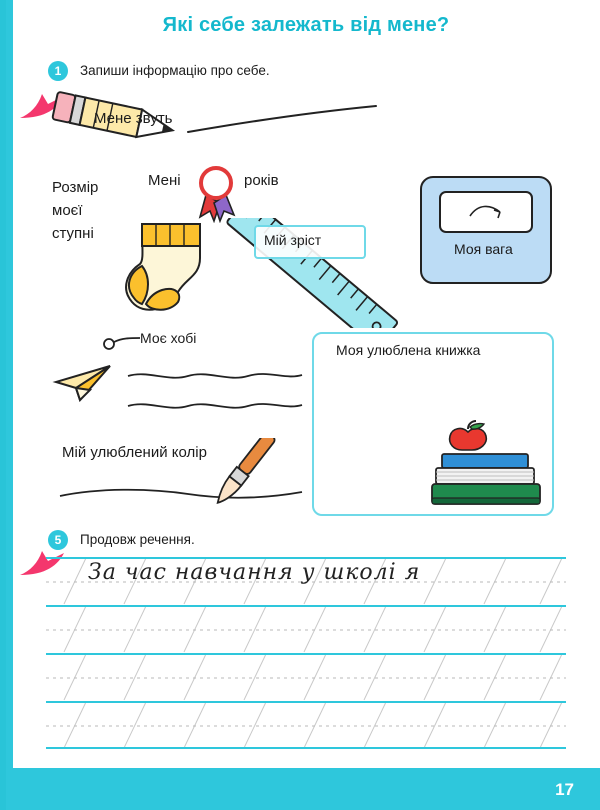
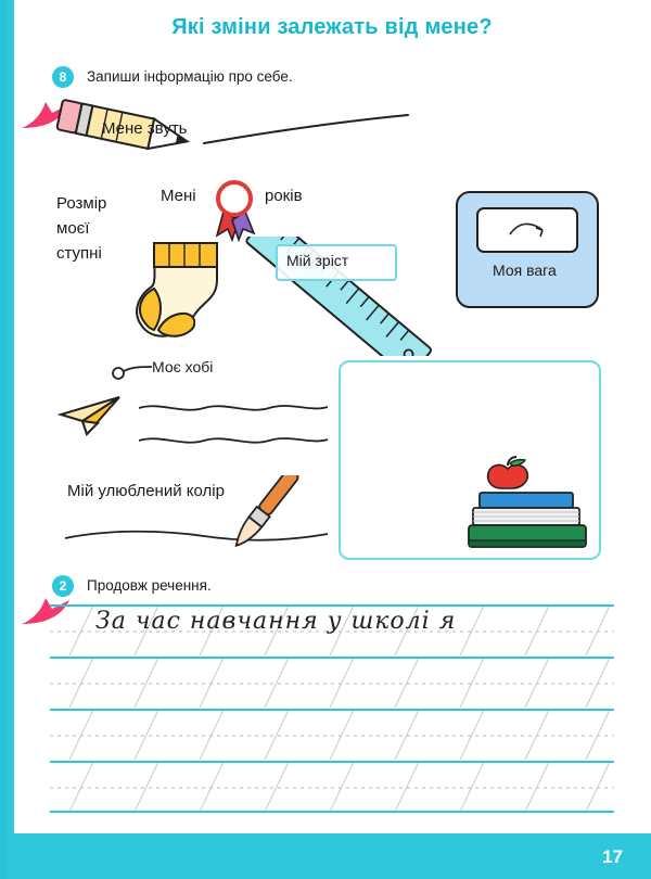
- Які себе залежать від мене?
+ Які зміни залежать від мене?
- 1
+ 8
  Запиши інформацію про себе.
  Мене звуть
  Мені
  років
  Розмір
  моєї
  ступні
  Мій зріст
  Моя вага
  Моє хобі
- Моя улюблена книжка
  Мій улюблений колір
- 5
+ 2
  Продовж речення.
  За час навчання у школі я
  17
